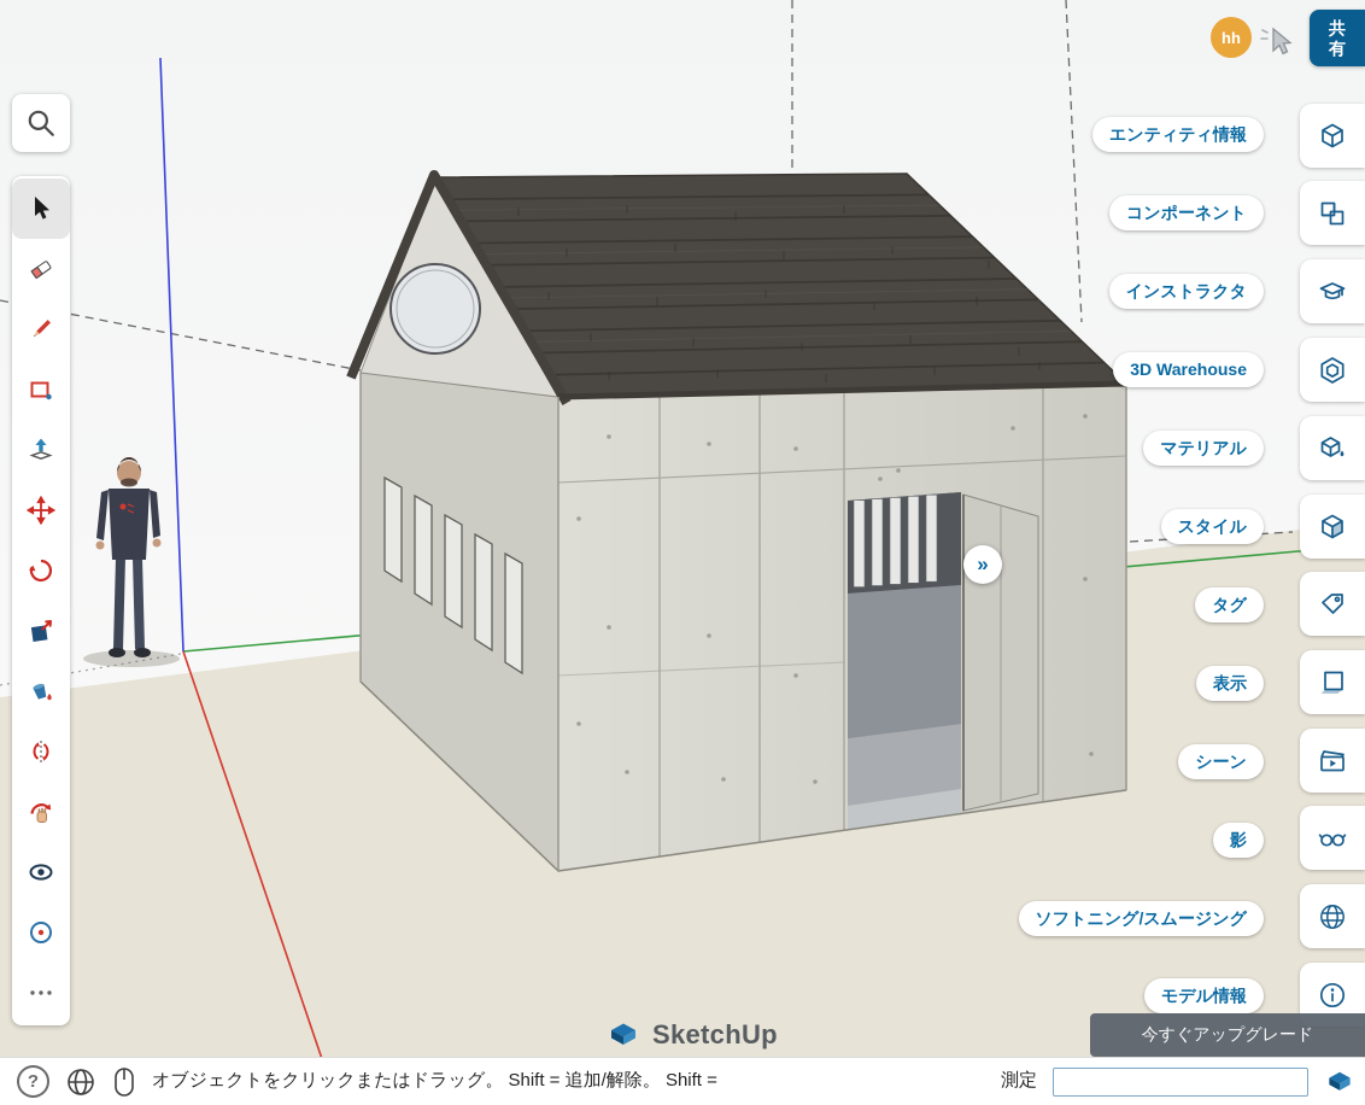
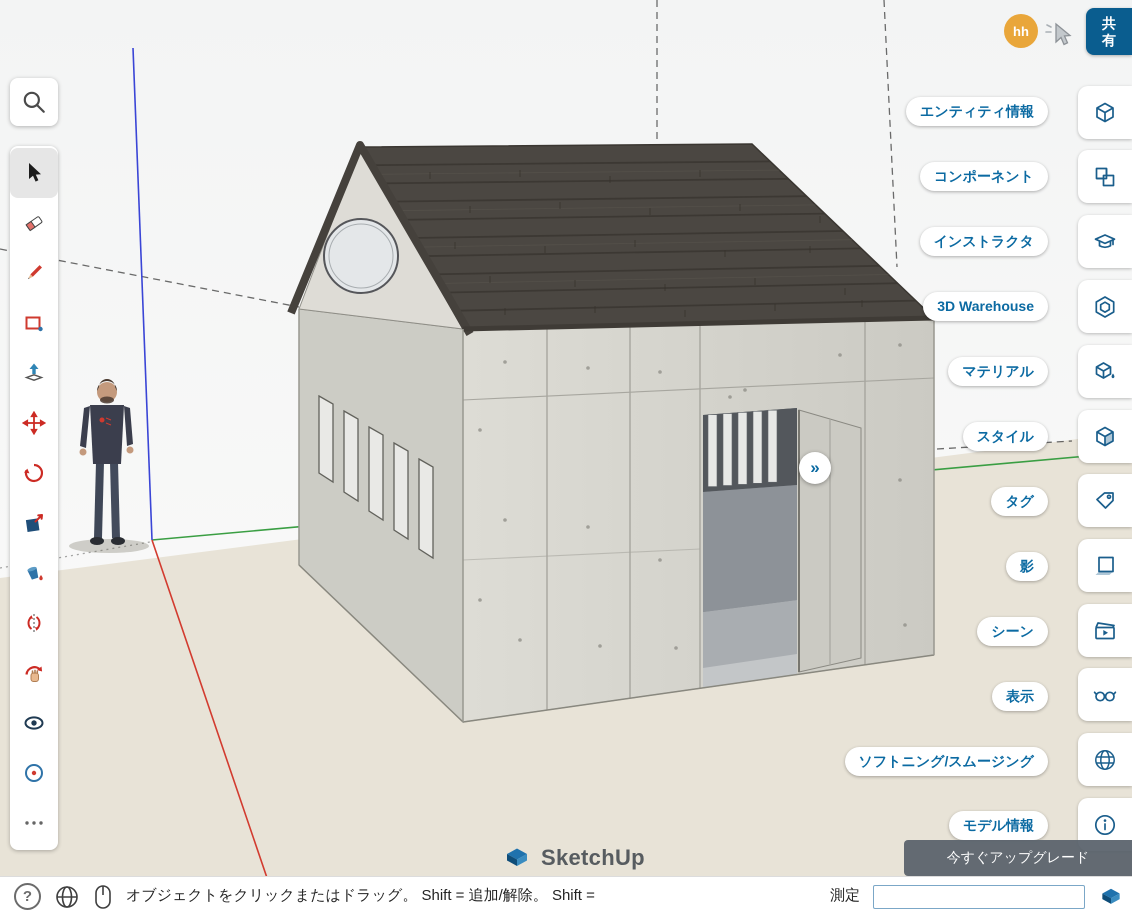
  hh
  共有
  エンティティ情報
  コンポーネント
  インストラクタ
  3D Warehouse
  マテリアル
  スタイル
  タグ
- 表示
+ 影
  シーン
- 影
+ 表示
  ソフトニング/スムージング
  モデル情報
  »
  SketchUp
  今すぐアップグレード
  ?
  オブジェクトをクリックまたはドラッグ。 Shift = 追加/解除。 Shift =
  測定
